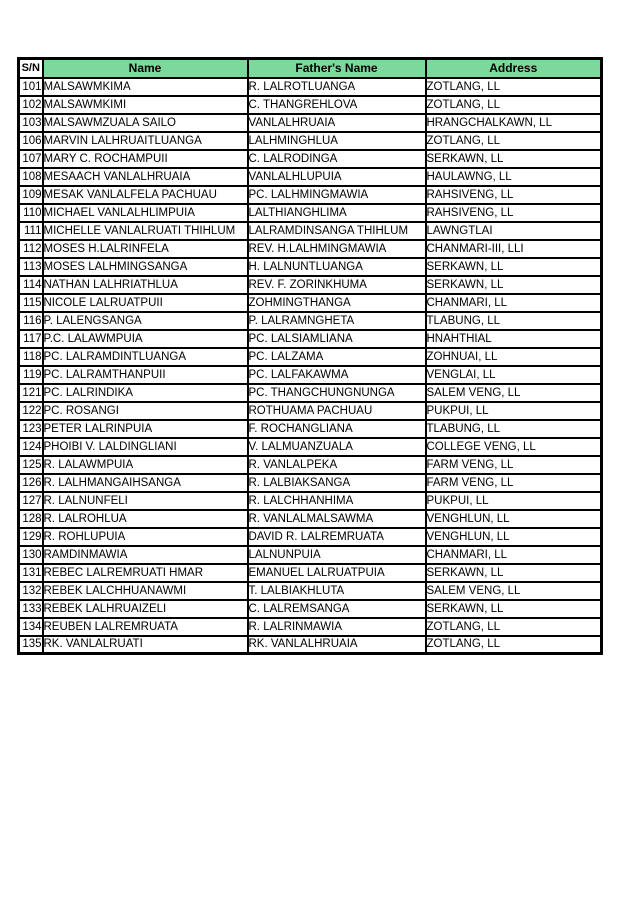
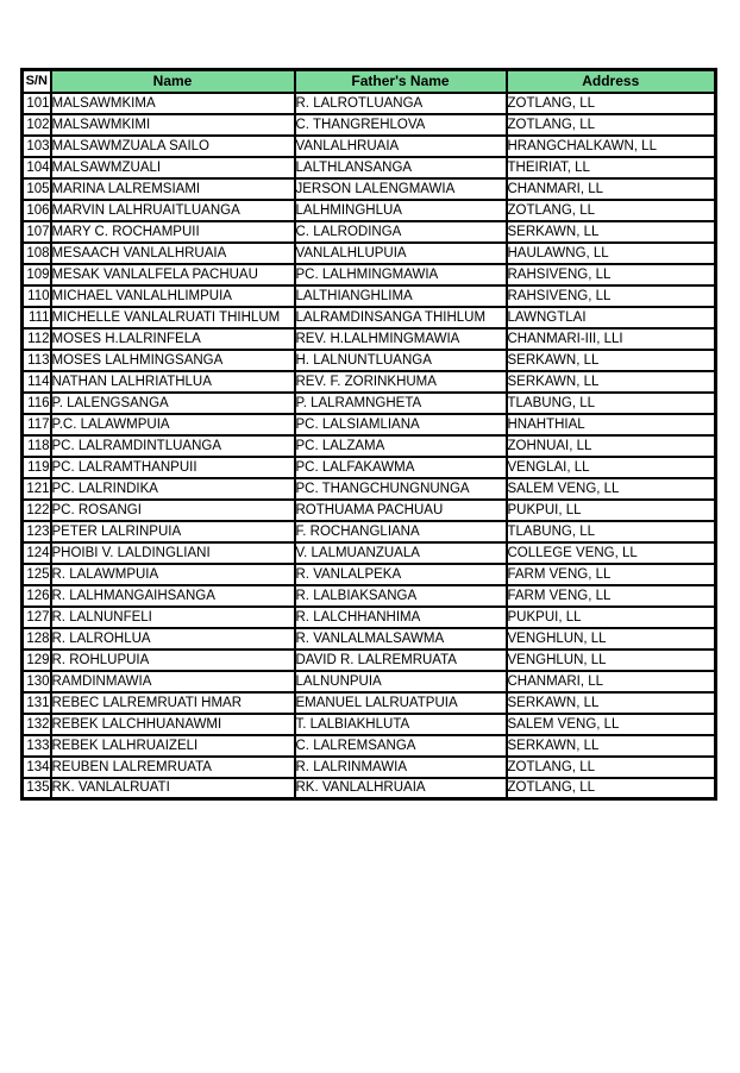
  S/N	Name	Father's Name	Address
  101	MALSAWMKIMA	R. LALROTLUANGA	ZOTLANG, LL
  102	MALSAWMKIMI	C. THANGREHLOVA	ZOTLANG, LL
  103	MALSAWMZUALA SAILO	VANLALHRUAIA	HRANGCHALKAWN, LL
+ 104	MALSAWMZUALI	LALTHLANSANGA	THEIRIAT, LL
+ 105	MARINA LALREMSIAMI	JERSON LALENGMAWIA	CHANMARI, LL
  106	MARVIN LALHRUAITLUANGA	LALHMINGHLUA	ZOTLANG, LL
  107	MARY C. ROCHAMPUII	C. LALRODINGA	SERKAWN, LL
  108	MESAACH VANLALHRUAIA	VANLALHLUPUIA	HAULAWNG, LL
  109	MESAK VANLALFELA PACHUAU	PC. LALHMINGMAWIA	RAHSIVENG, LL
  110	MICHAEL VANLALHLIMPUIA	LALTHIANGHLIMA	RAHSIVENG, LL
  111	MICHELLE VANLALRUATI THIHLUM	LALRAMDINSANGA THIHLUM	LAWNGTLAI
  112	MOSES H.LALRINFELA	REV. H.LALHMINGMAWIA	CHANMARI-III, LLI
  113	MOSES LALHMINGSANGA	H. LALNUNTLUANGA	SERKAWN, LL
  114	NATHAN LALHRIATHLUA	REV. F. ZORINKHUMA	SERKAWN, LL
- 115	NICOLE LALRUATPUII	ZOHMINGTHANGA	CHANMARI, LL
  116	P. LALENGSANGA	P. LALRAMNGHETA	TLABUNG, LL
  117	P.C. LALAWMPUIA	PC. LALSIAMLIANA	HNAHTHIAL
  118	PC. LALRAMDINTLUANGA	PC. LALZAMA	ZOHNUAI, LL
  119	PC. LALRAMTHANPUII	PC. LALFAKAWMA	VENGLAI, LL
  121	PC. LALRINDIKA	PC. THANGCHUNGNUNGA	SALEM VENG, LL
  122	PC. ROSANGI	ROTHUAMA PACHUAU	PUKPUI, LL
  123	PETER LALRINPUIA	F. ROCHANGLIANA	TLABUNG, LL
  124	PHOIBI V. LALDINGLIANI	V. LALMUANZUALA	COLLEGE VENG, LL
  125	R. LALAWMPUIA	R. VANLALPEKA	FARM VENG, LL
  126	R. LALHMANGAIHSANGA	R. LALBIAKSANGA	FARM VENG, LL
  127	R. LALNUNFELI	R. LALCHHANHIMA	PUKPUI, LL
  128	R. LALROHLUA	R. VANLALMALSAWMA	VENGHLUN, LL
  129	R. ROHLUPUIA	DAVID R. LALREMRUATA	VENGHLUN, LL
  130	RAMDINMAWIA	LALNUNPUIA	CHANMARI, LL
  131	REBEC LALREMRUATI HMAR	EMANUEL LALRUATPUIA	SERKAWN, LL
  132	REBEK LALCHHUANAWMI	T. LALBIAKHLUTA	SALEM VENG, LL
  133	REBEK LALHRUAIZELI	C. LALREMSANGA	SERKAWN, LL
  134	REUBEN LALREMRUATA	R. LALRINMAWIA	ZOTLANG, LL
  135	RK. VANLALRUATI	RK. VANLALHRUAIA	ZOTLANG, LL
